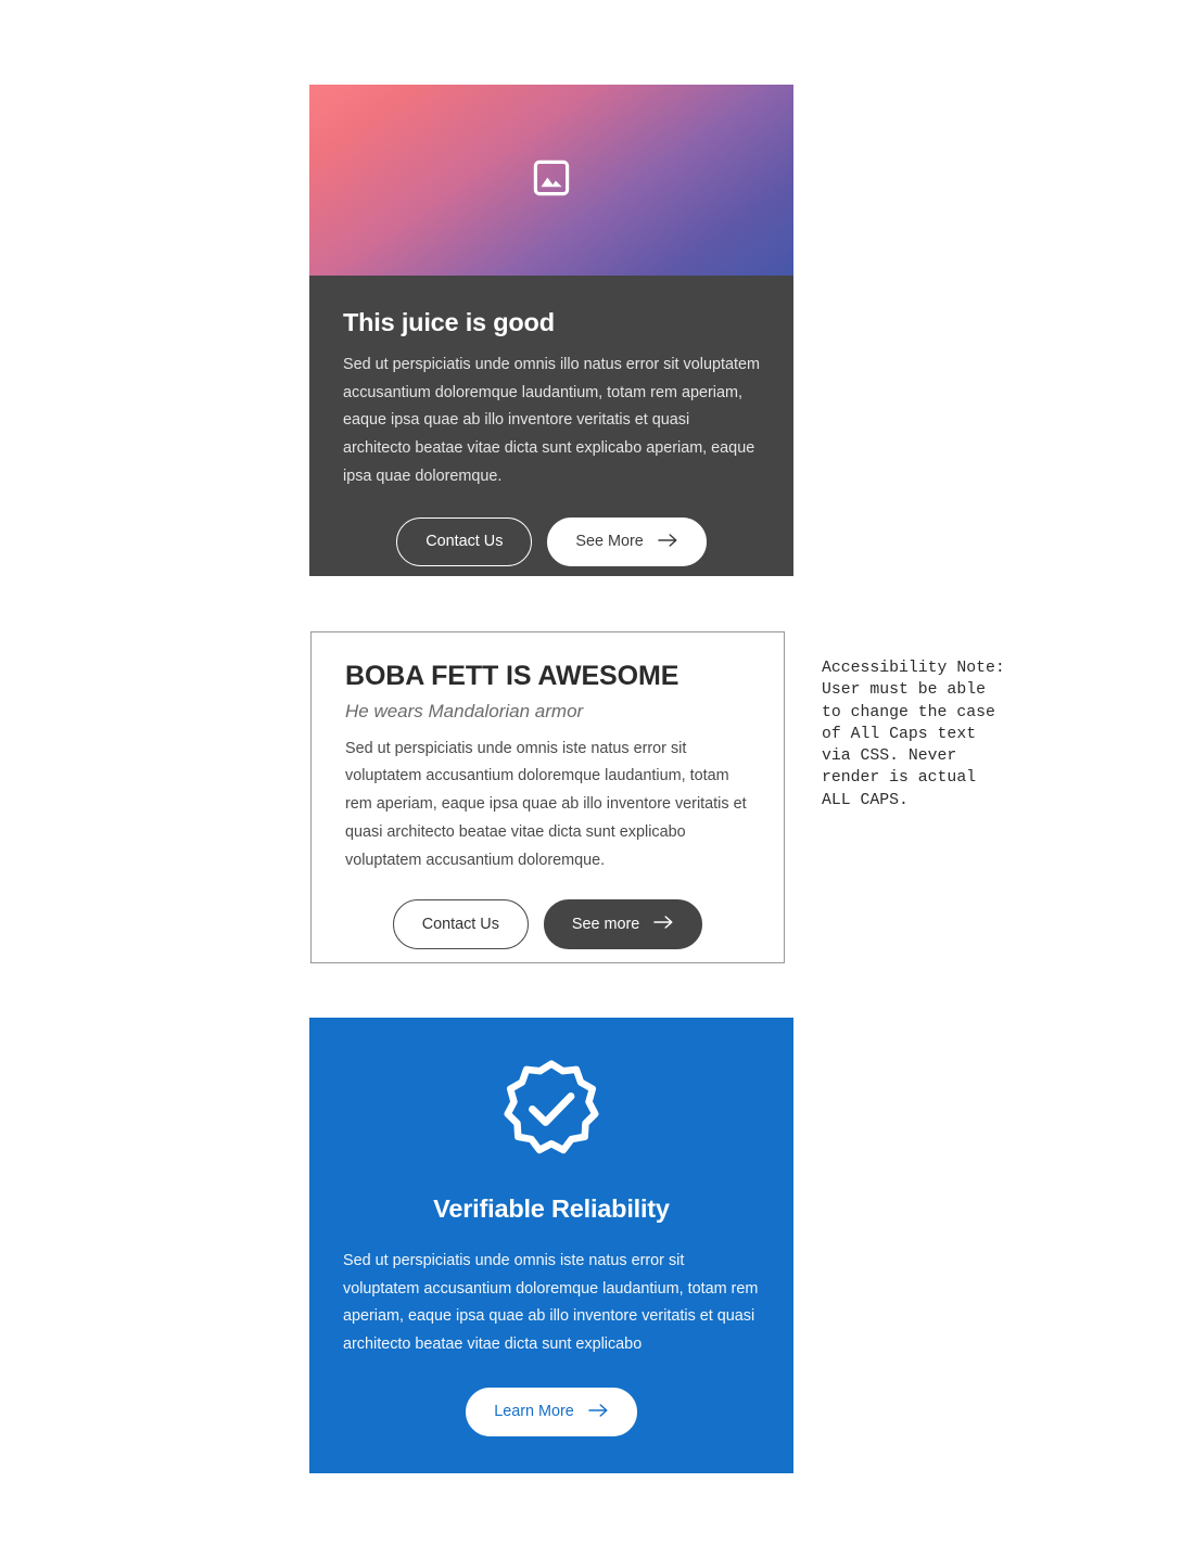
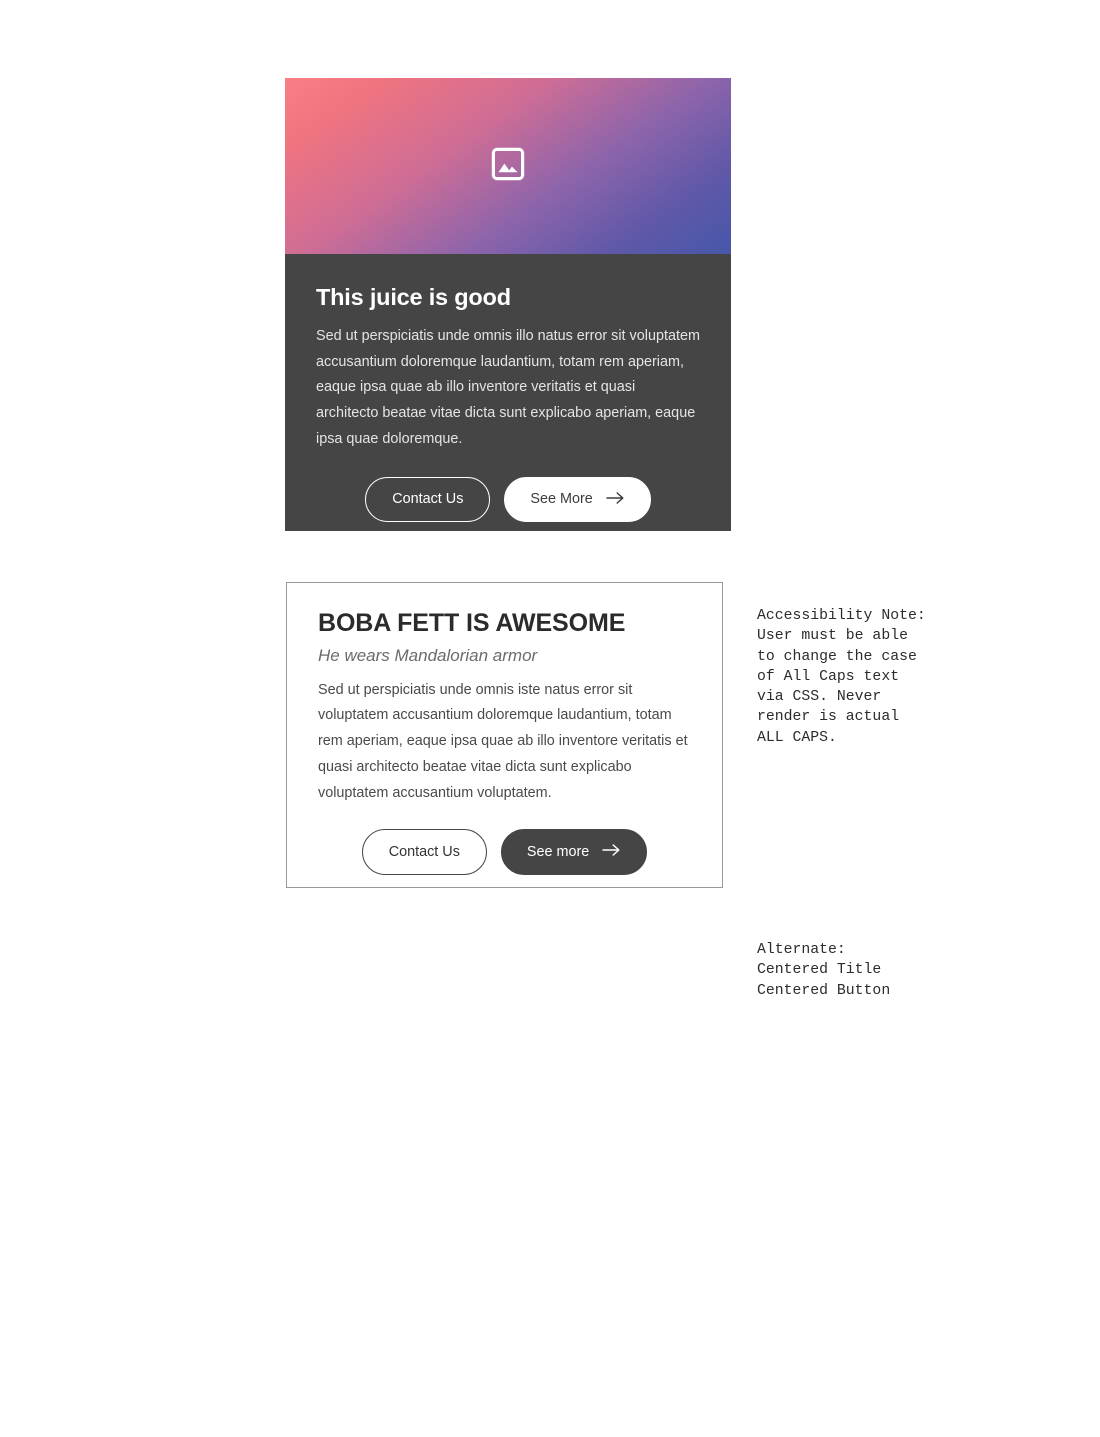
  This juice is good
  Sed ut perspiciatis unde omnis illo natus error sit voluptatem accusantium doloremque laudantium, totam rem aperiam, eaque ipsa quae ab illo inventore veritatis et quasi architecto beatae vitae dicta sunt explicabo aperiam, eaque ipsa quae doloremque.
  Contact Us
  See More
  BOBA FETT IS AWESOME
  He wears Mandalorian armor
- Sed ut perspiciatis unde omnis iste natus error sit voluptatem accusantium doloremque laudantium, totam rem aperiam, eaque ipsa quae ab illo inventore veritatis et quasi architecto beatae vitae dicta sunt explicabo voluptatem accusantium doloremque.
+ Sed ut perspiciatis unde omnis iste natus error sit voluptatem accusantium doloremque laudantium, totam rem aperiam, eaque ipsa quae ab illo inventore veritatis et quasi architecto beatae vitae dicta sunt explicabo voluptatem accusantium voluptatem.
  Contact Us
  See more
- Verifiable Reliability
- Sed ut perspiciatis unde omnis iste natus error sit voluptatem accusantium doloremque laudantium, totam rem aperiam, eaque ipsa quae ab illo inventore veritatis et quasi architecto beatae vitae dicta sunt explicabo
- Learn More
  Accessibility Note:
  User must be able
  to change the case
  of All Caps text
  via CSS. Never
  render is actual
  ALL CAPS.
+ Alternate:
+ Centered Title
+ Centered Button
